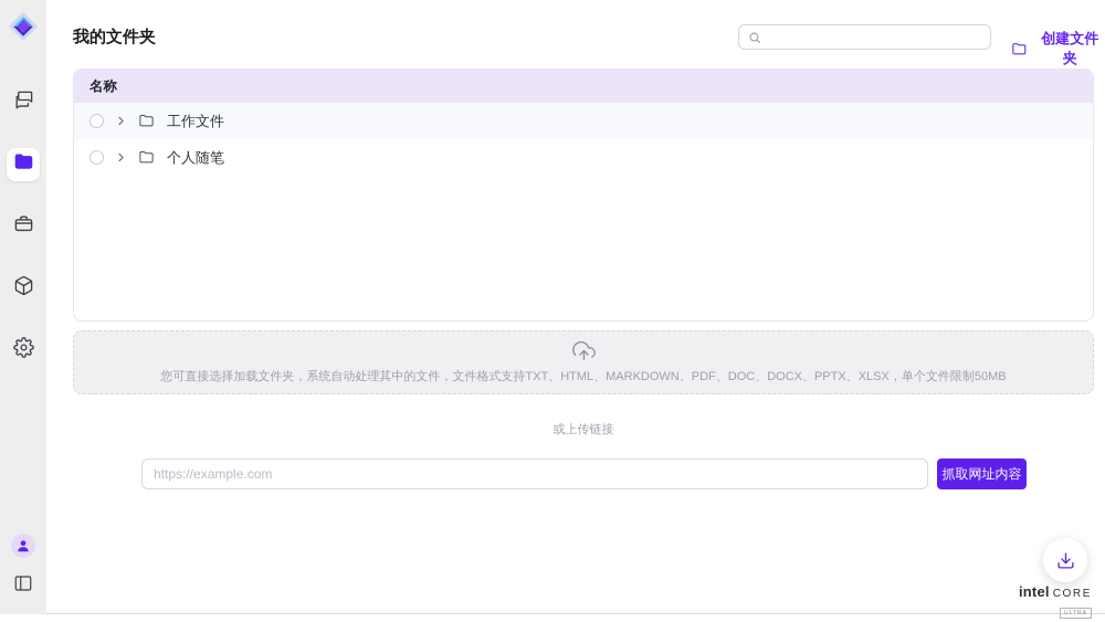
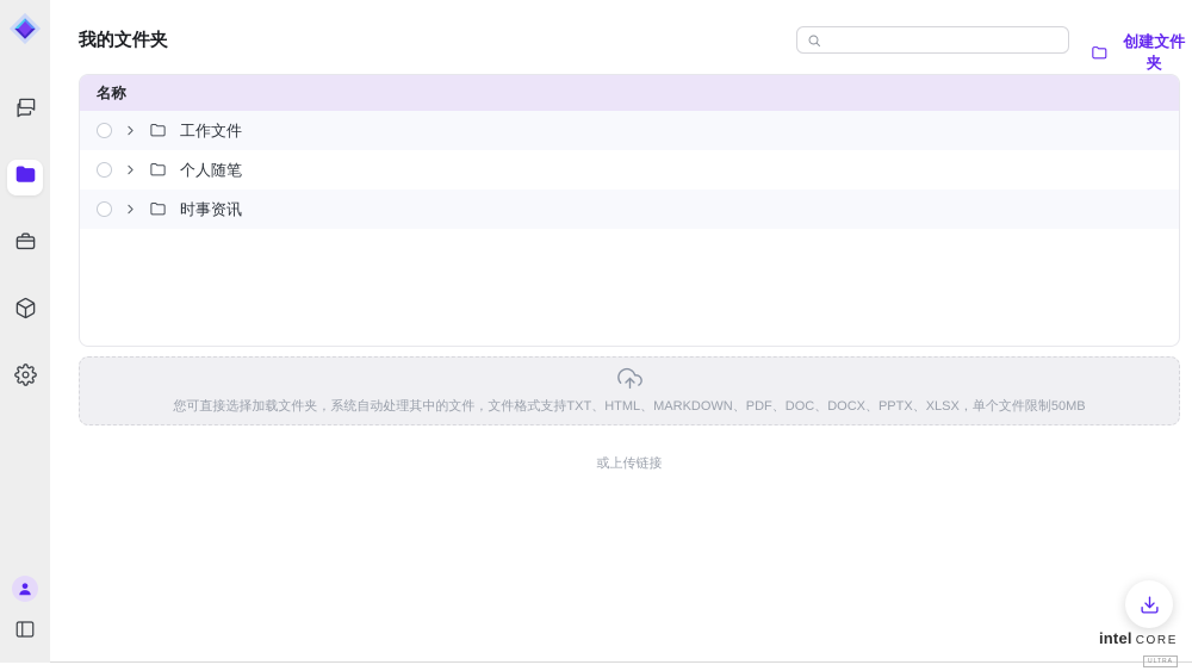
  我的文件夹
  创建文件夹
  名称
  工作文件
  个人随笔
+ 时事资讯
  您可直接选择加载文件夹，系统自动处理其中的文件，文件格式支持TXT、HTML、MARKDOWN、PDF、DOC、DOCX、PPTX、XLSX，单个文件限制50MB
  或上传链接
- https://example.com
- 抓取网址内容
  intel
  CORE
